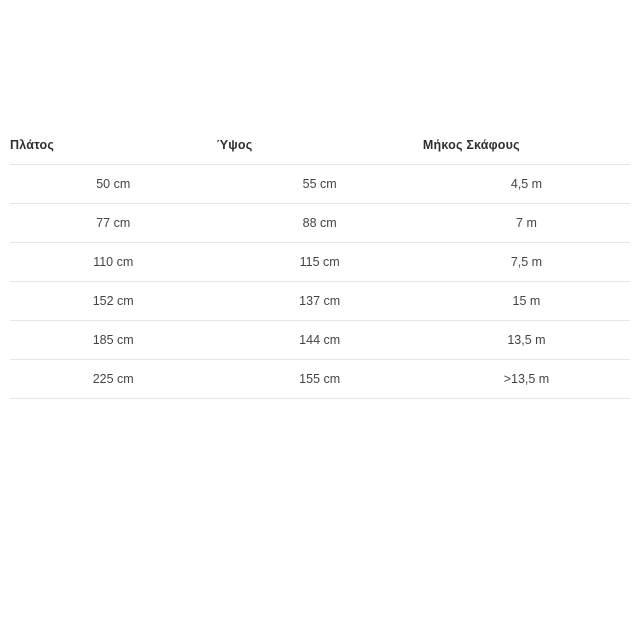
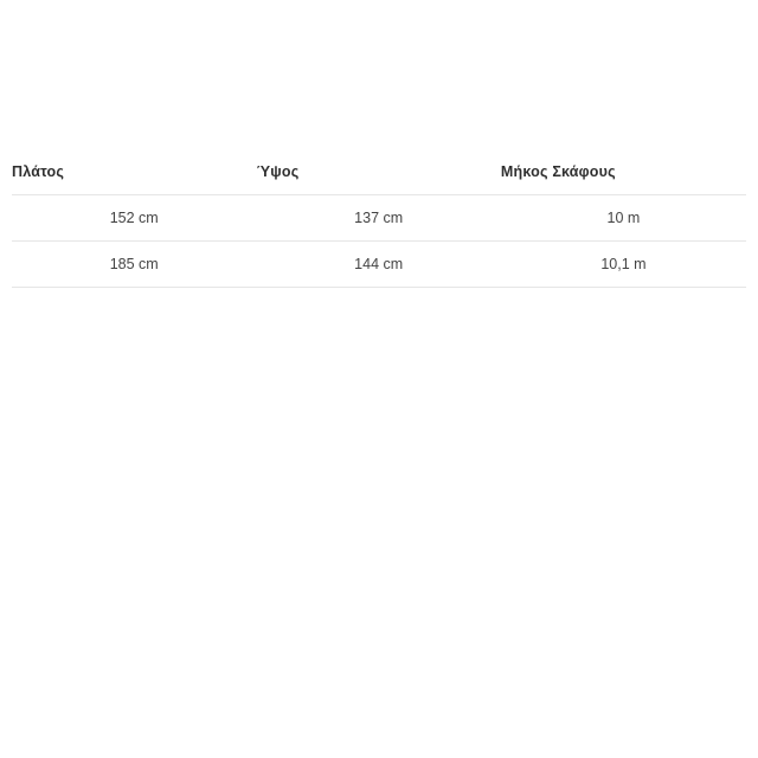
  Πλάτος	Ύψος	Μήκος Σκάφους
- 50 cm	55 cm	4,5 m
- 77 cm	88 cm	7 m
- 110 cm	115 cm	7,5 m
- 152 cm	137 cm	15 m
+ 152 cm	137 cm	10 m
- 185 cm	144 cm	13,5 m
+ 185 cm	144 cm	10,1 m
- 225 cm	155 cm	>13,5 m
